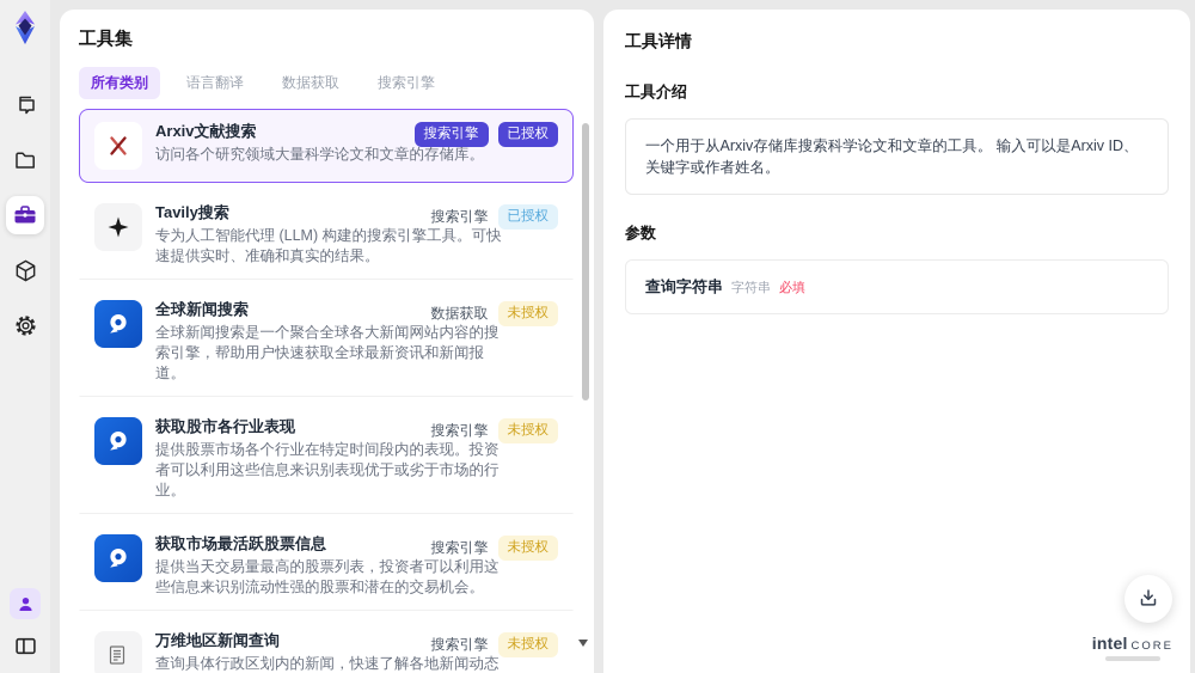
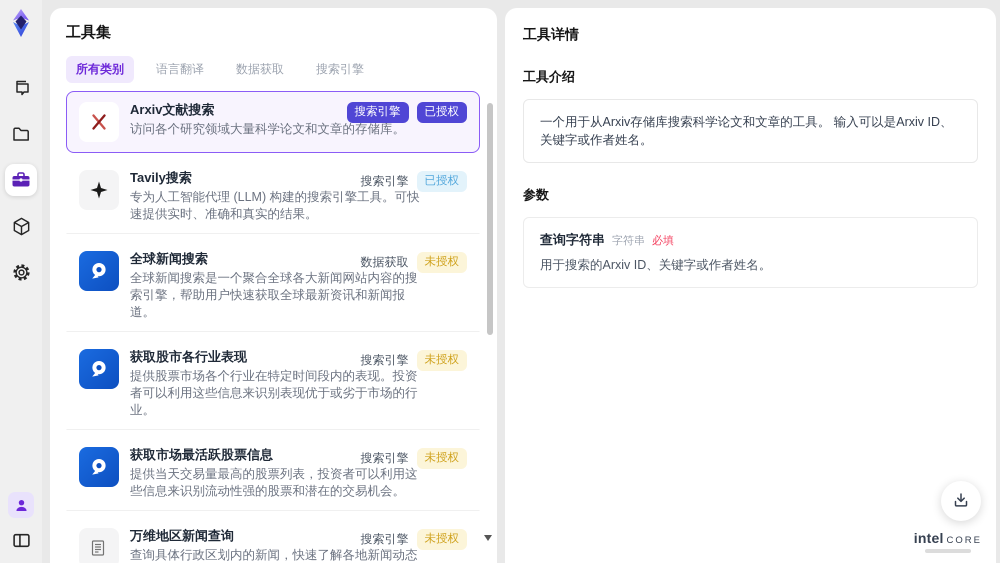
  工具集
  所有类别
  语言翻译
  数据获取
  搜索引擎
  Arxiv文献搜索
  访问各个研究领域大量科学论文和文章的存储库。
  搜索引擎
  已授权
  Tavily搜索
  专为人工智能代理 (LLM) 构建的搜索引擎工具。可快速提供实时、准确和真实的结果。
  搜索引擎
  已授权
  全球新闻搜索
  全球新闻搜索是一个聚合全球各大新闻网站内容的搜索引擎，帮助用户快速获取全球最新资讯和新闻报道。
  数据获取
  未授权
  获取股市各行业表现
  提供股票市场各个行业在特定时间段内的表现。投资者可以利用这些信息来识别表现优于或劣于市场的行业。
  搜索引擎
  未授权
  获取市场最活跃股票信息
  提供当天交易量最高的股票列表，投资者可以利用这些信息来识别流动性强的股票和潜在的交易机会。
  搜索引擎
  未授权
  万维地区新闻查询
  查询具体行政区划内的新闻，快速了解各地新闻动态
  搜索引擎
  未授权
  工具详情
  工具介绍
  一个用于从Arxiv存储库搜索科学论文和文章的工具。 输入可以是Arxiv ID、关键字或作者姓名。
  参数
  查询字符串
  字符串
  必填
+ 用于搜索的Arxiv ID、关键字或作者姓名。
  intel
  CORE
